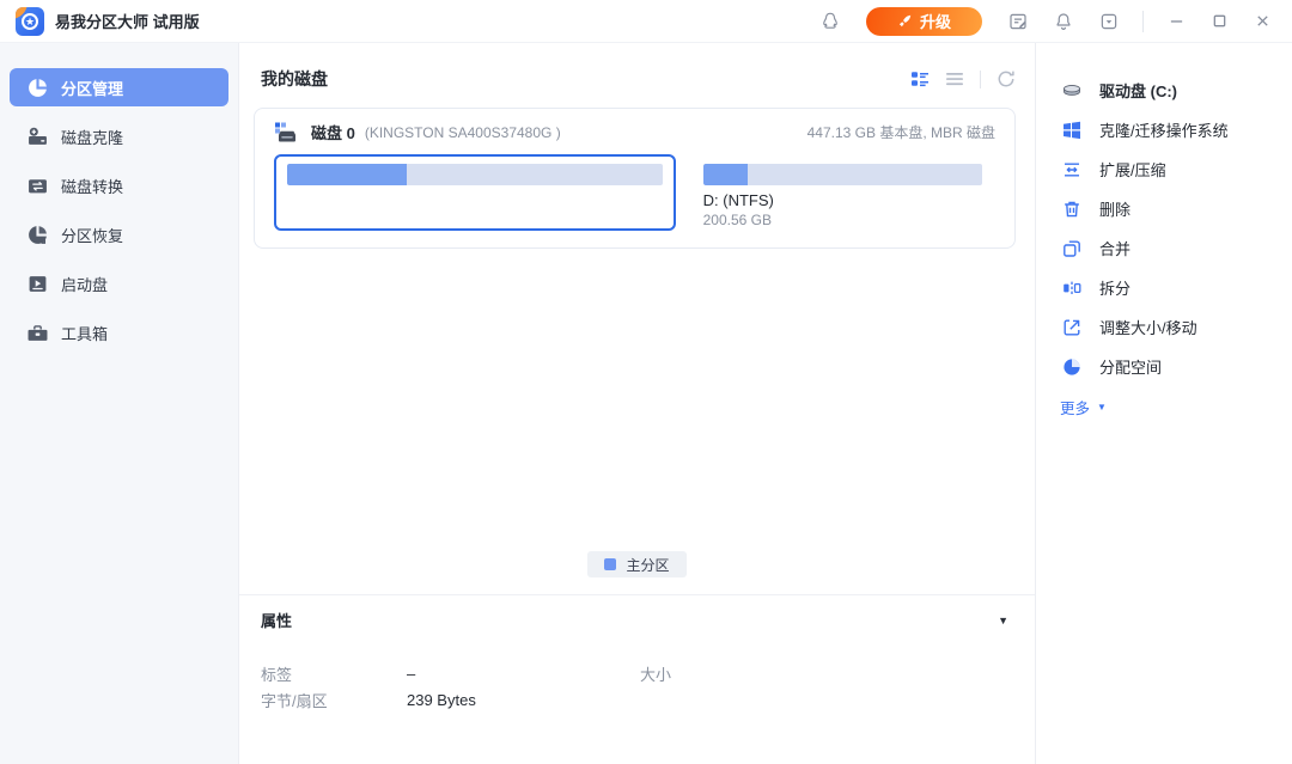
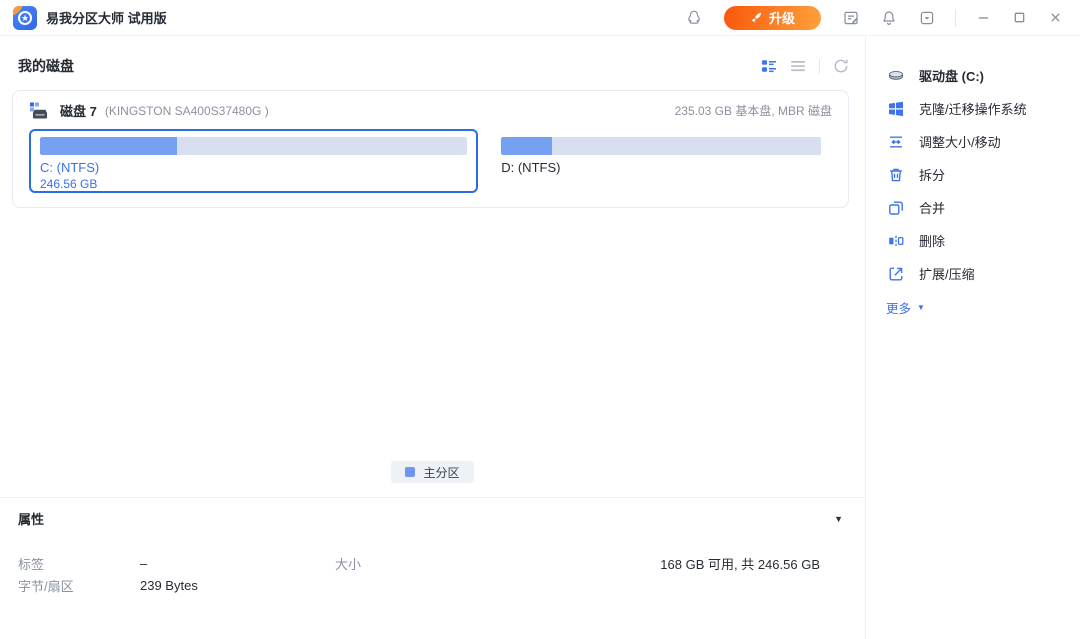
  ★
  易我分区大师 试用版
  升级
- 分区管理
- 磁盘克隆
- 磁盘转换
- 分区恢复
- 启动盘
- 工具箱
  我的磁盘
- 磁盘 0
+ 磁盘 7
  (KINGSTON SA400S37480G )
- 447.13 GB 基本盘, MBR 磁盘
+ 235.03 GB 基本盘, MBR 磁盘
+ C: (NTFS)
+ 246.56 GB
  D: (NTFS)
- 200.56 GB
  主分区
  属性
  ▼
  标签
  –
  大小
+ 168 GB 可用, 共 246.56 GB
  字节/扇区
  239 Bytes
  驱动盘 (C:)
  克隆/迁移操作系统
- 扩展/压缩
+ 调整大小/移动
- 删除
+ 拆分
  合并
- 拆分
+ 删除
- 调整大小/移动
+ 扩展/压缩
- 分配空间
  更多
  ▼
